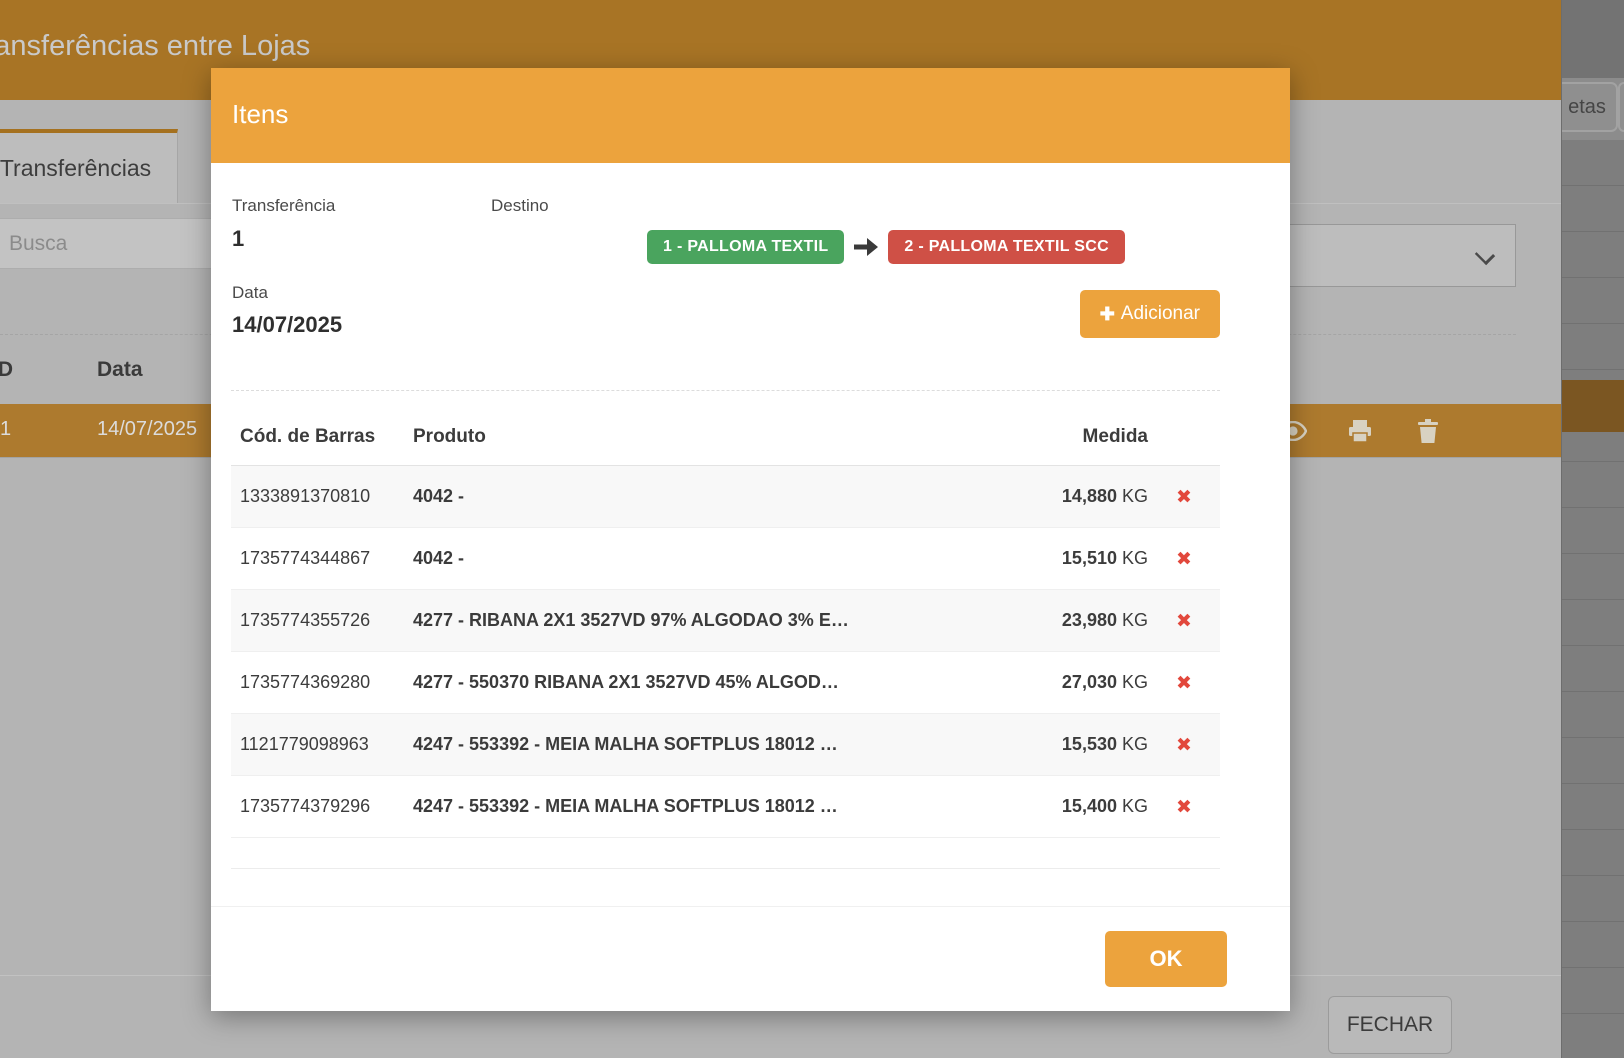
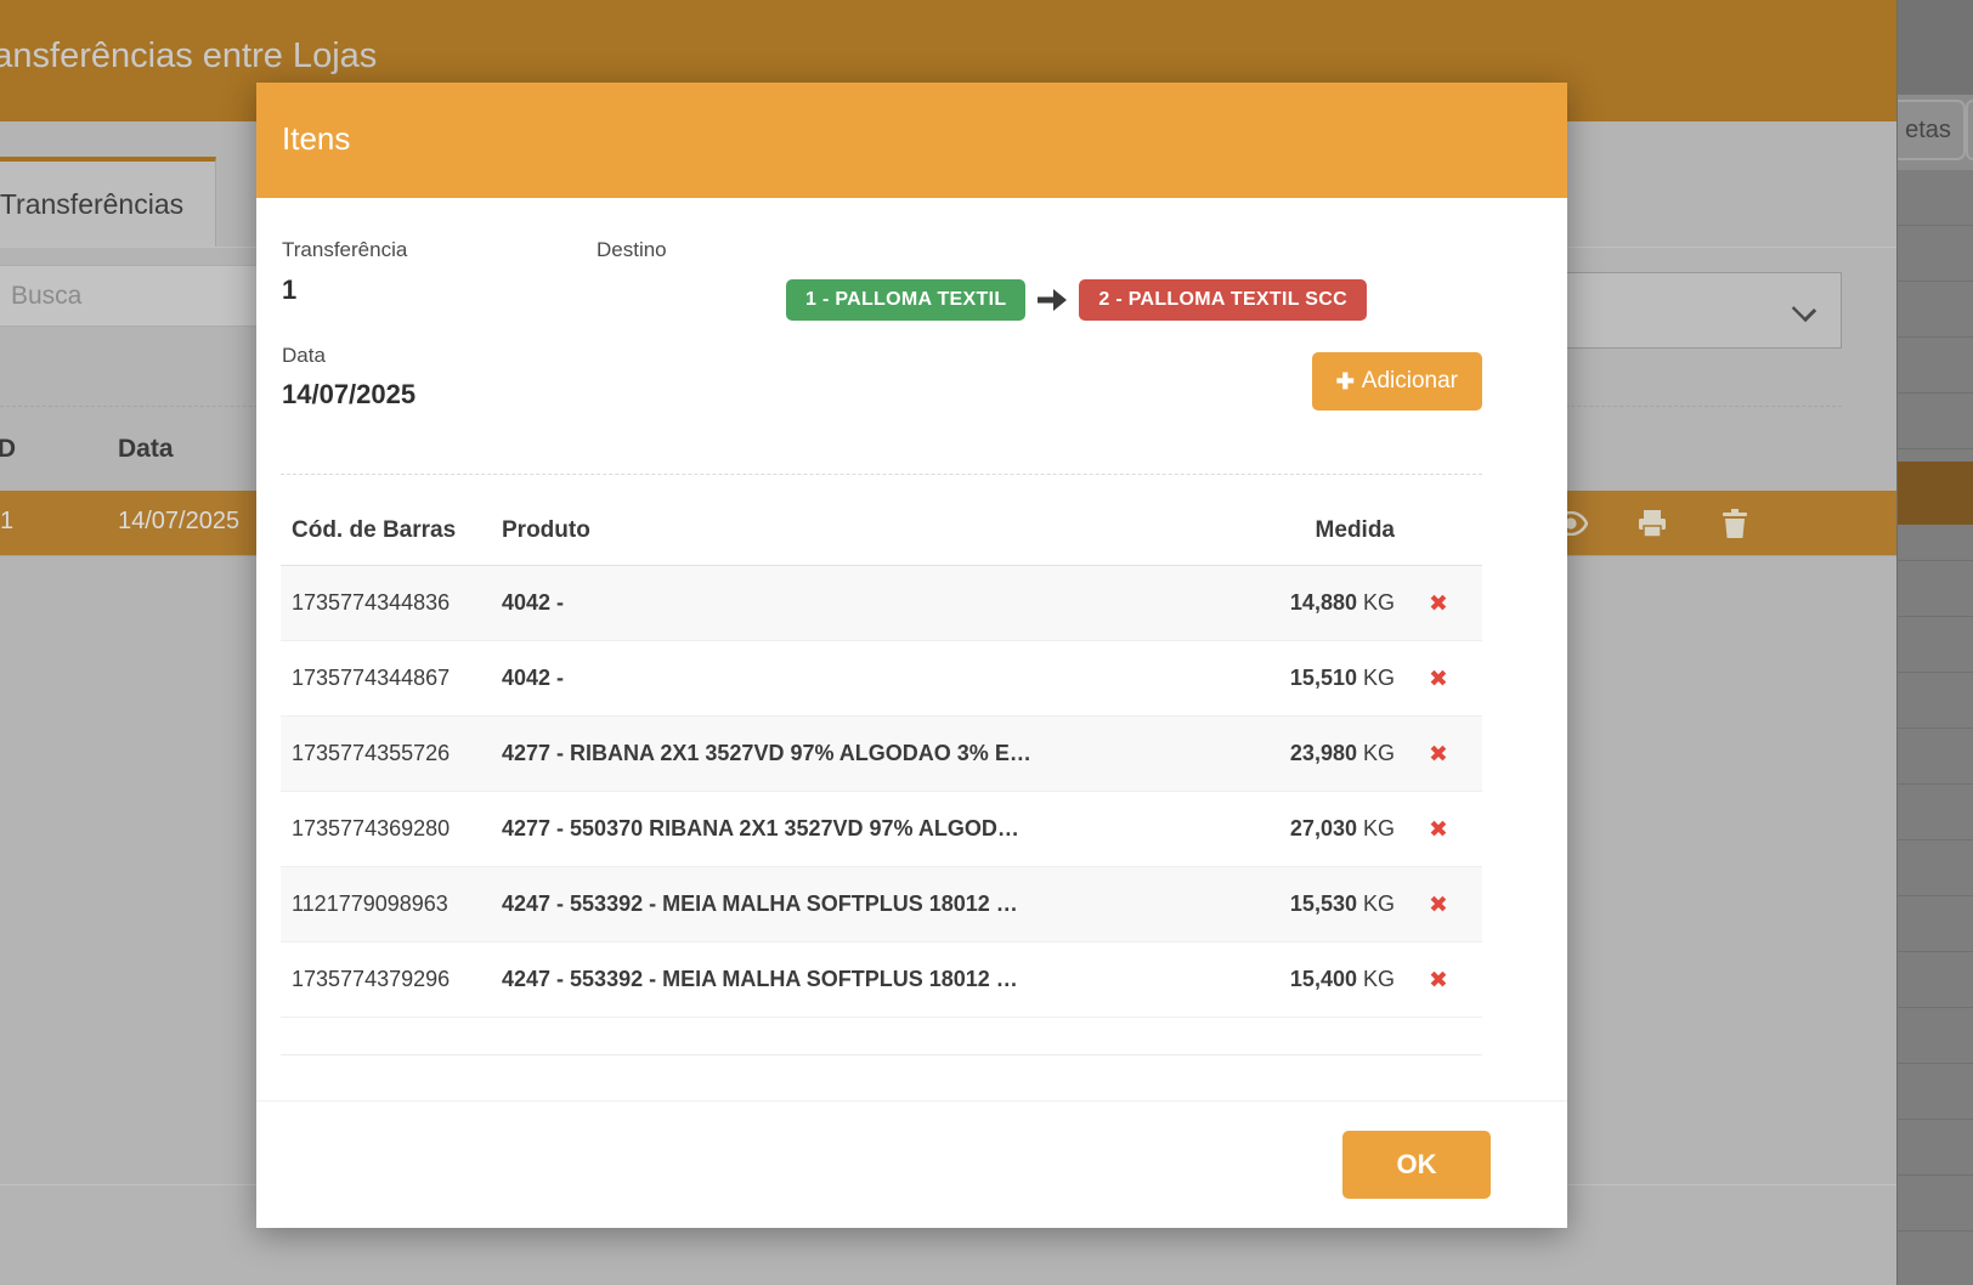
  ansferências entre Lojas
  Transferências
  Busca
  Data
  1
  14/07/2025
- FECHAR
  etas
  Itens
  Transferência
  1
  Destino
  1 - PALLOMA TEXTIL
  2 - PALLOMA TEXTIL SCC
  Data
  14/07/2025
  ✚
  Adicionar
  Cód. de Barras
  Produto
  Medida
- 1333891370810
+ 1735774344836
  4042 -
  14,880 KG
  ✖
  1735774344867
  4042 -
  15,510 KG
  ✖
  1735774355726
  4277 - RIBANA 2X1 3527VD 97% ALGODAO 3% E…
  23,980 KG
  ✖
  1735774369280
- 4277 - 550370 RIBANA 2X1 3527VD 45% ALGOD…
+ 4277 - 550370 RIBANA 2X1 3527VD 97% ALGOD…
  27,030 KG
  ✖
  1121779098963
  4247 - 553392 - MEIA MALHA SOFTPLUS 18012 …
  15,530 KG
  ✖
  1735774379296
  4247 - 553392 - MEIA MALHA SOFTPLUS 18012 …
  15,400 KG
  ✖
  OK
